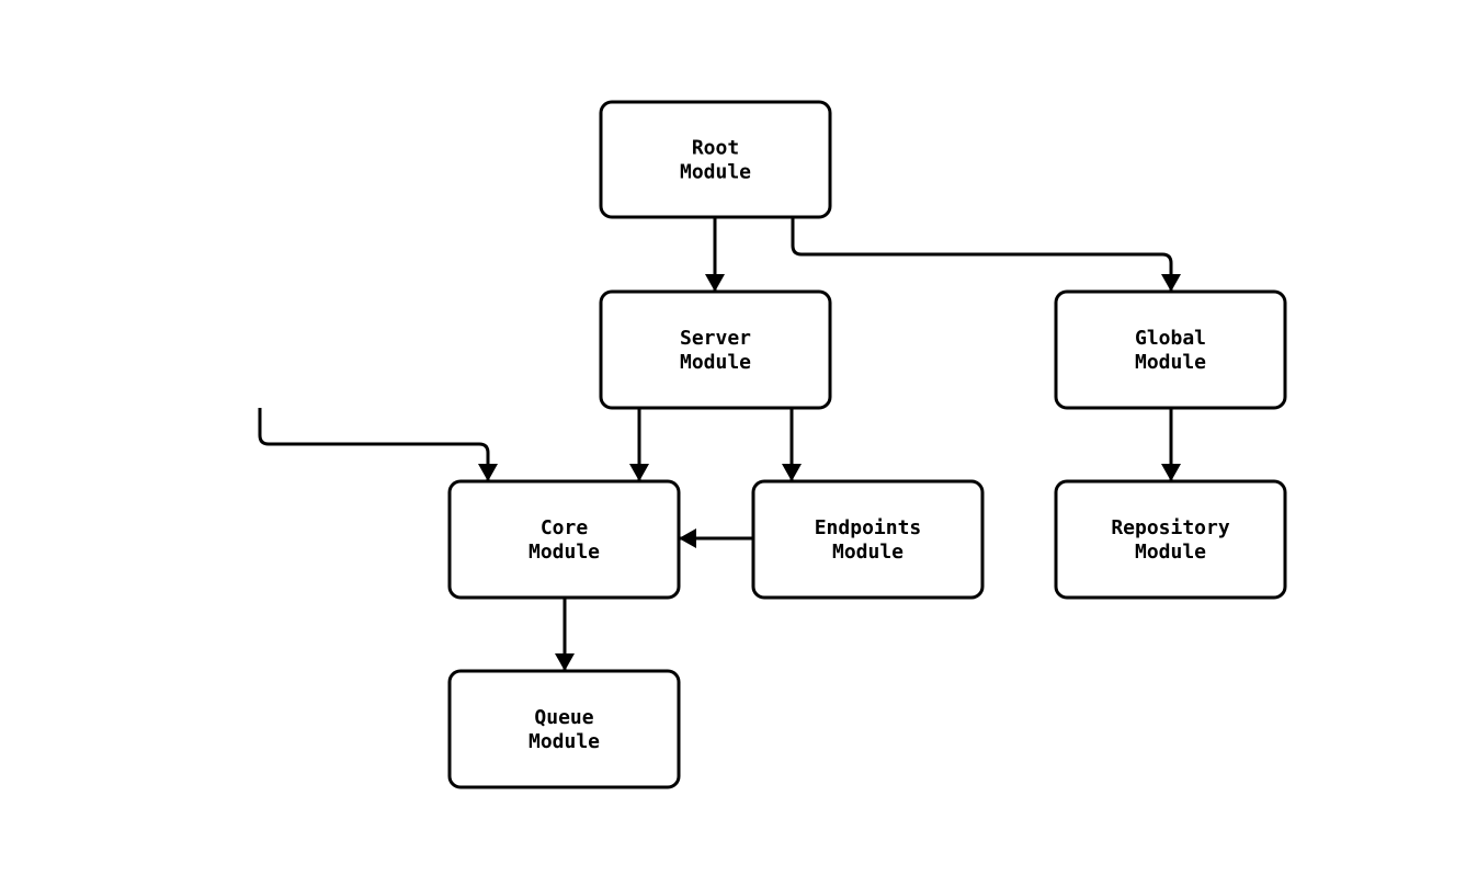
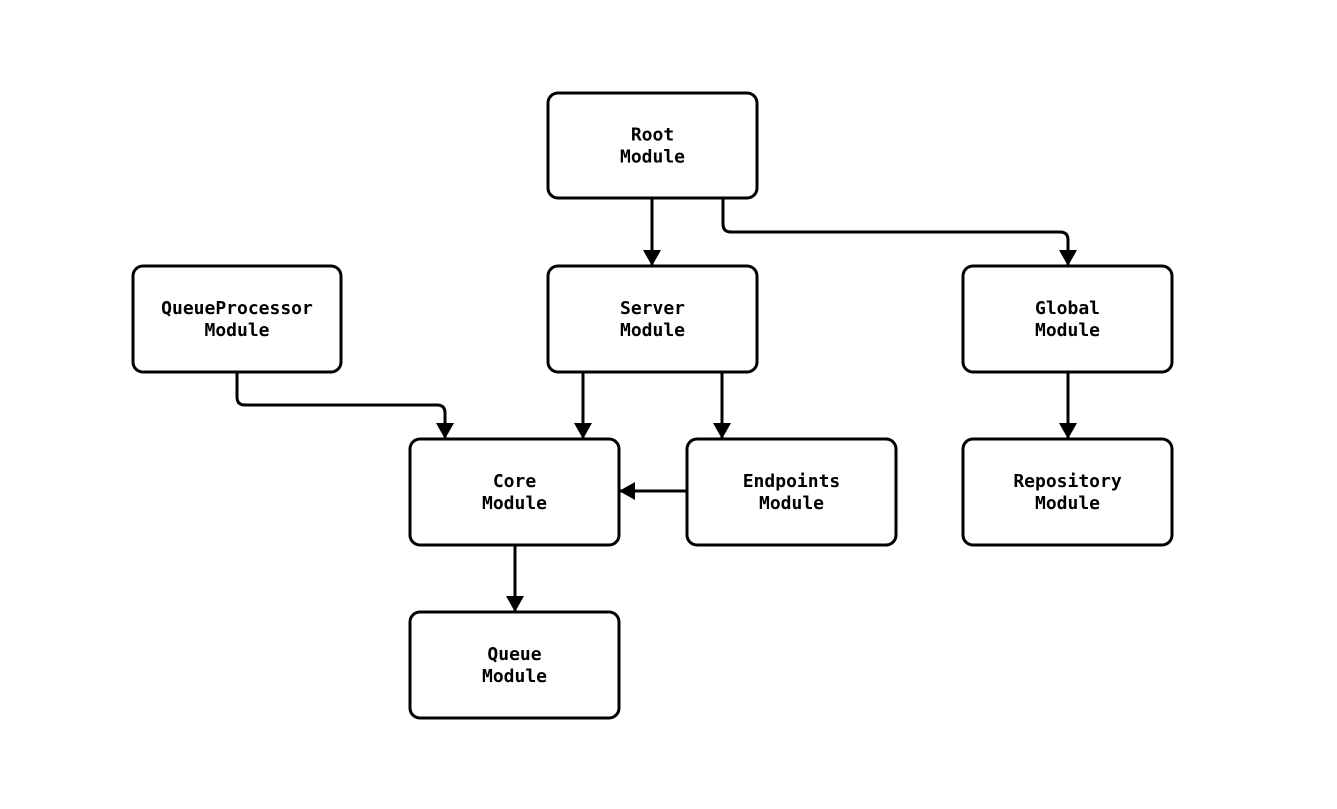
  Root Module
+ QueueProcessor Module
  Server Module
  Global Module
  Core Module
  Endpoints Module
  Repository Module
  Queue Module
